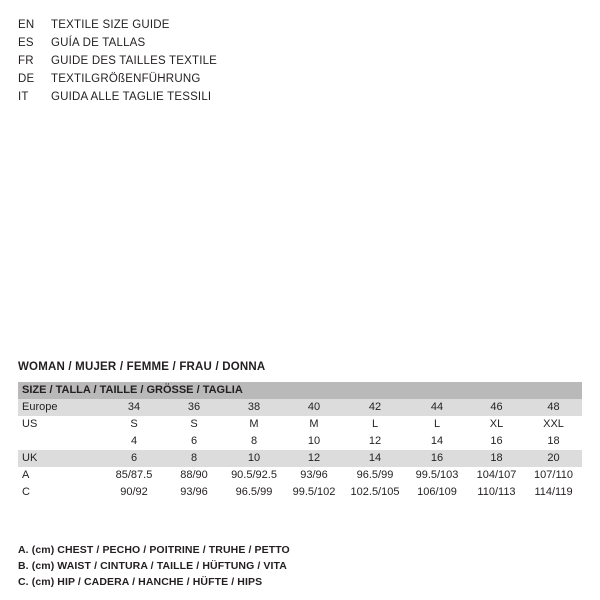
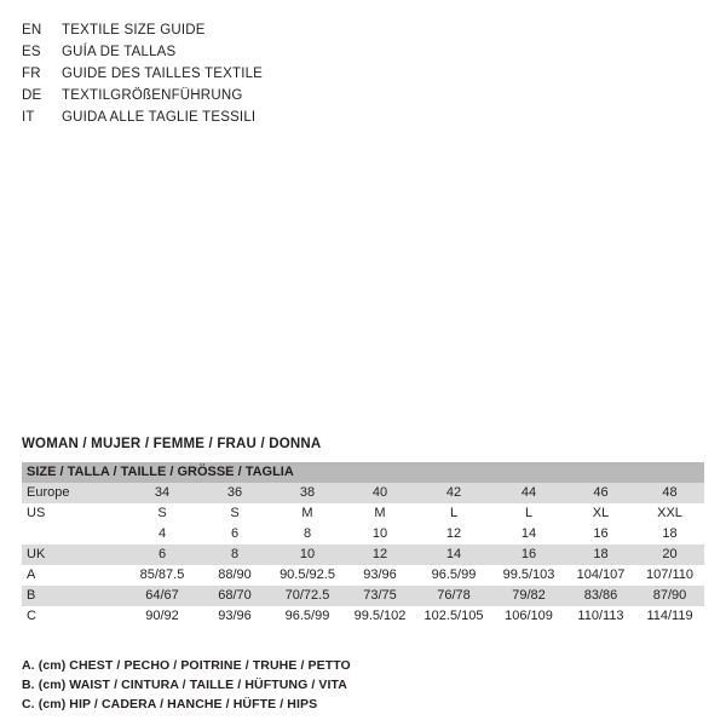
  EN
  TEXTILE SIZE GUIDE
  ES
  GUÍA DE TALLAS
  FR
  GUIDE DES TAILLES TEXTILE
  DE
  TEXTILGRÖßENFÜHRUNG
  IT
  GUIDA ALLE TAGLIE TESSILI
  WOMAN / MUJER / FEMME / FRAU / DONNA
  SIZE / TALLA / TAILLE / GRÖSSE / TAGLIA
  Europe	34	36	38	40	42	44	46	48
  US	S	S	M	M	L	L	XL	XXL
  	4	6	8	10	12	14	16	18
  UK	6	8	10	12	14	16	18	20
  A	85/87.5	88/90	90.5/92.5	93/96	96.5/99	99.5/103	104/107	107/110
+ B	64/67	68/70	70/72.5	73/75	76/78	79/82	83/86	87/90
  C	90/92	93/96	96.5/99	99.5/102	102.5/105	106/109	110/113	114/119
  A. (cm) CHEST / PECHO / POITRINE / TRUHE / PETTO
  B. (cm) WAIST / CINTURA / TAILLE / HÜFTUNG / VITA
  C. (cm) HIP / CADERA / HANCHE / HÜFTE / HIPS
